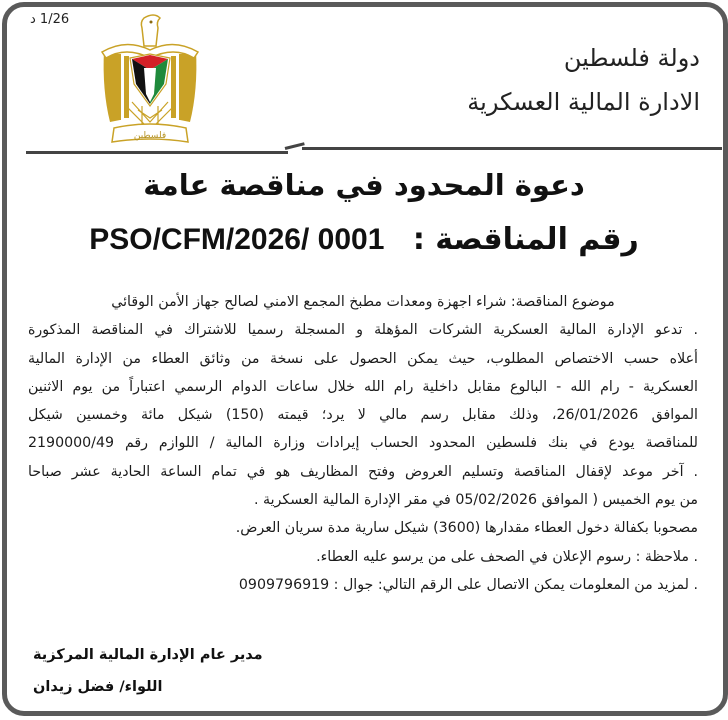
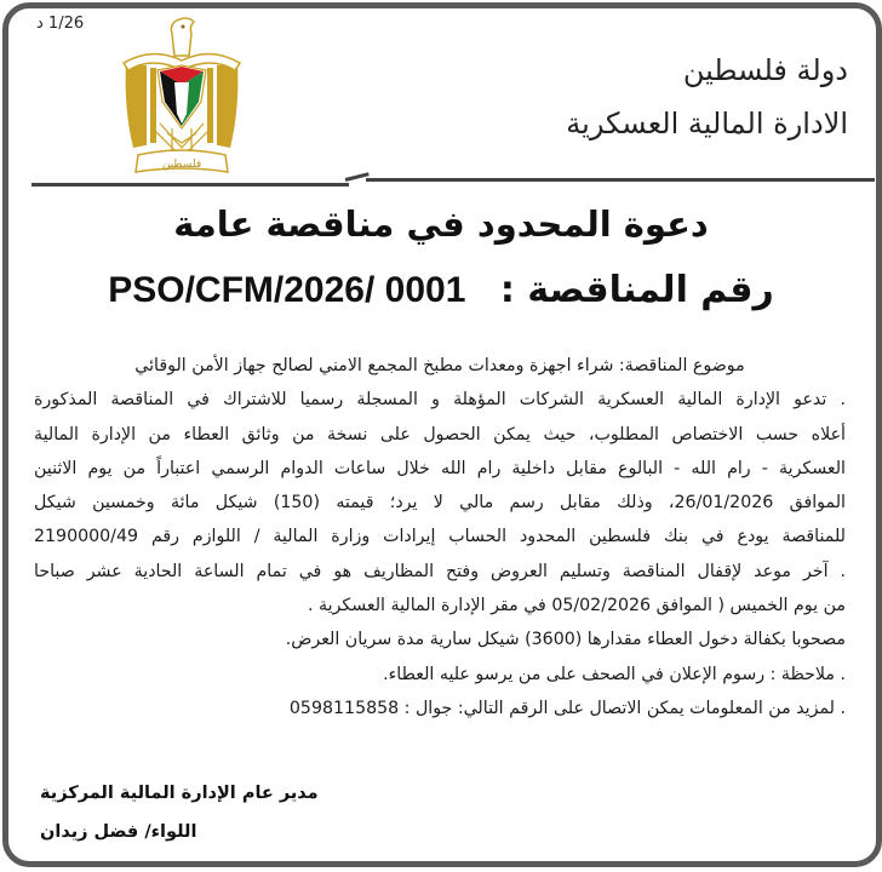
  1/26 د
  فلسطين
  دولة فلسطين
  الادارة المالية العسكرية
  دعوة المحدود في مناقصة عامة
  PSO/CFM/2026/ 0001 رقم المناقصة :
  موضوع المناقصة: شراء اجهزة ومعدات مطبخ المجمع الامني لصالح جهاز الأمن الوقائي
  . تدعو الإدارة المالية العسكرية الشركات المؤهلة و المسجلة رسميا للاشتراك في المناقصة المذكورة
  أعلاه حسب الاختصاص المطلوب، حيث يمكن الحصول على نسخة من وثائق العطاء من الإدارة المالية
  العسكرية - رام الله - البالوع مقابل داخلية رام الله خلال ساعات الدوام الرسمي اعتباراً من يوم الاثنين
  الموافق 26/01/2026، وذلك مقابل رسم مالي لا يرد؛ قيمته (150) شيكل مائة وخمسين شيكل
  للمناقصة يودع في بنك فلسطين المحدود الحساب إيرادات وزارة المالية / اللوازم رقم 2190000/49
  . آخر موعد لإقفال المناقصة وتسليم العروض وفتح المظاريف هو في تمام الساعة الحادية عشر صباحا
  من يوم الخميس ( الموافق 05/02/2026 في مقر الإدارة المالية العسكرية .
  مصحوبا بكفالة دخول العطاء مقدارها (3600) شيكل سارية مدة سريان العرض.
  . ملاحظة : رسوم الإعلان في الصحف على من يرسو عليه العطاء.
- . لمزيد من المعلومات يمكن الاتصال على الرقم التالي: جوال : 0909796919
+ . لمزيد من المعلومات يمكن الاتصال على الرقم التالي: جوال : 0598115858
  مدير عام الإدارة المالية المركزية
  اللواء/ فضل زيدان
